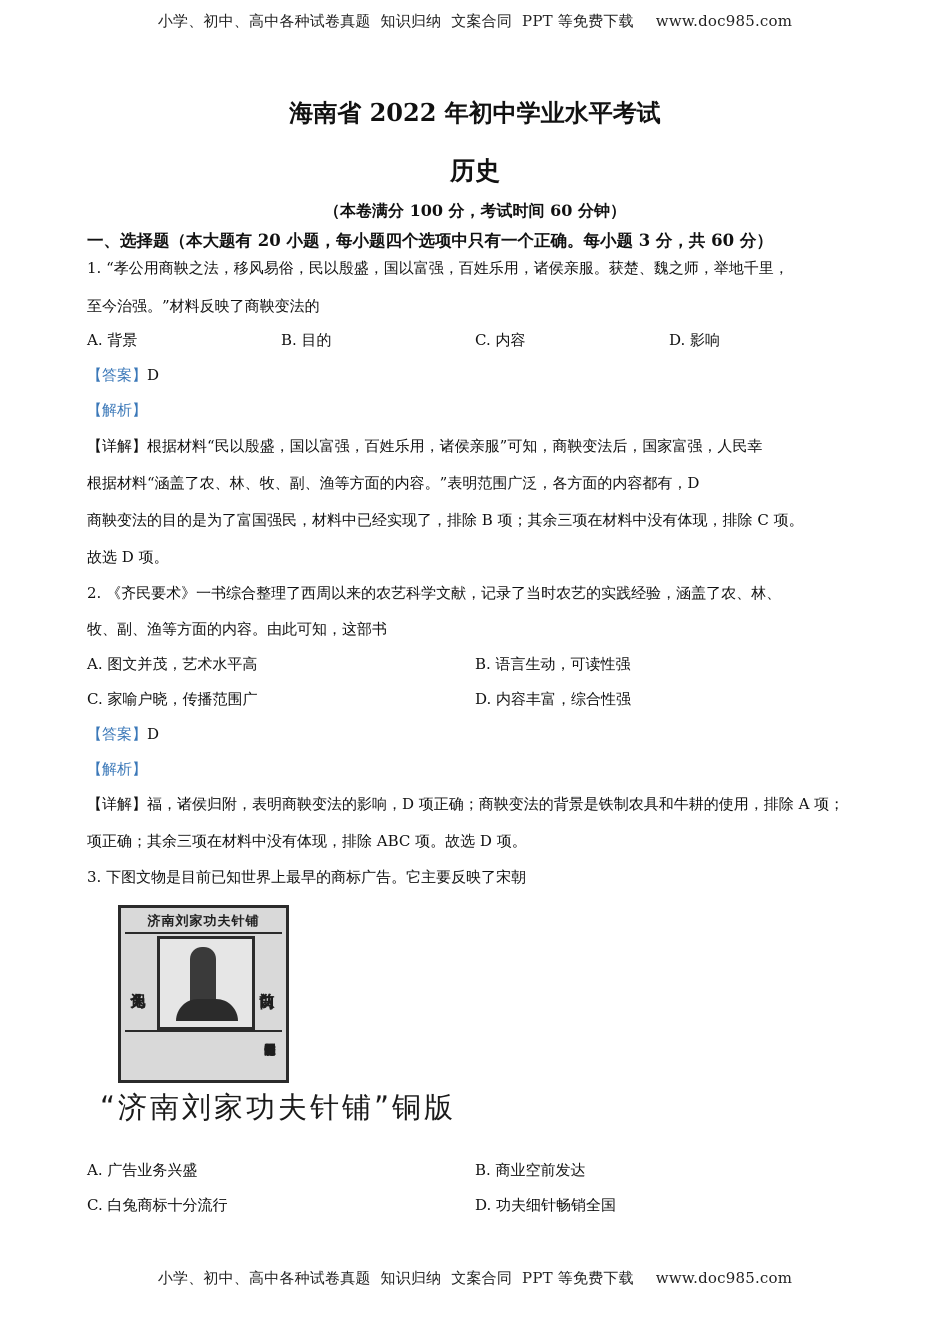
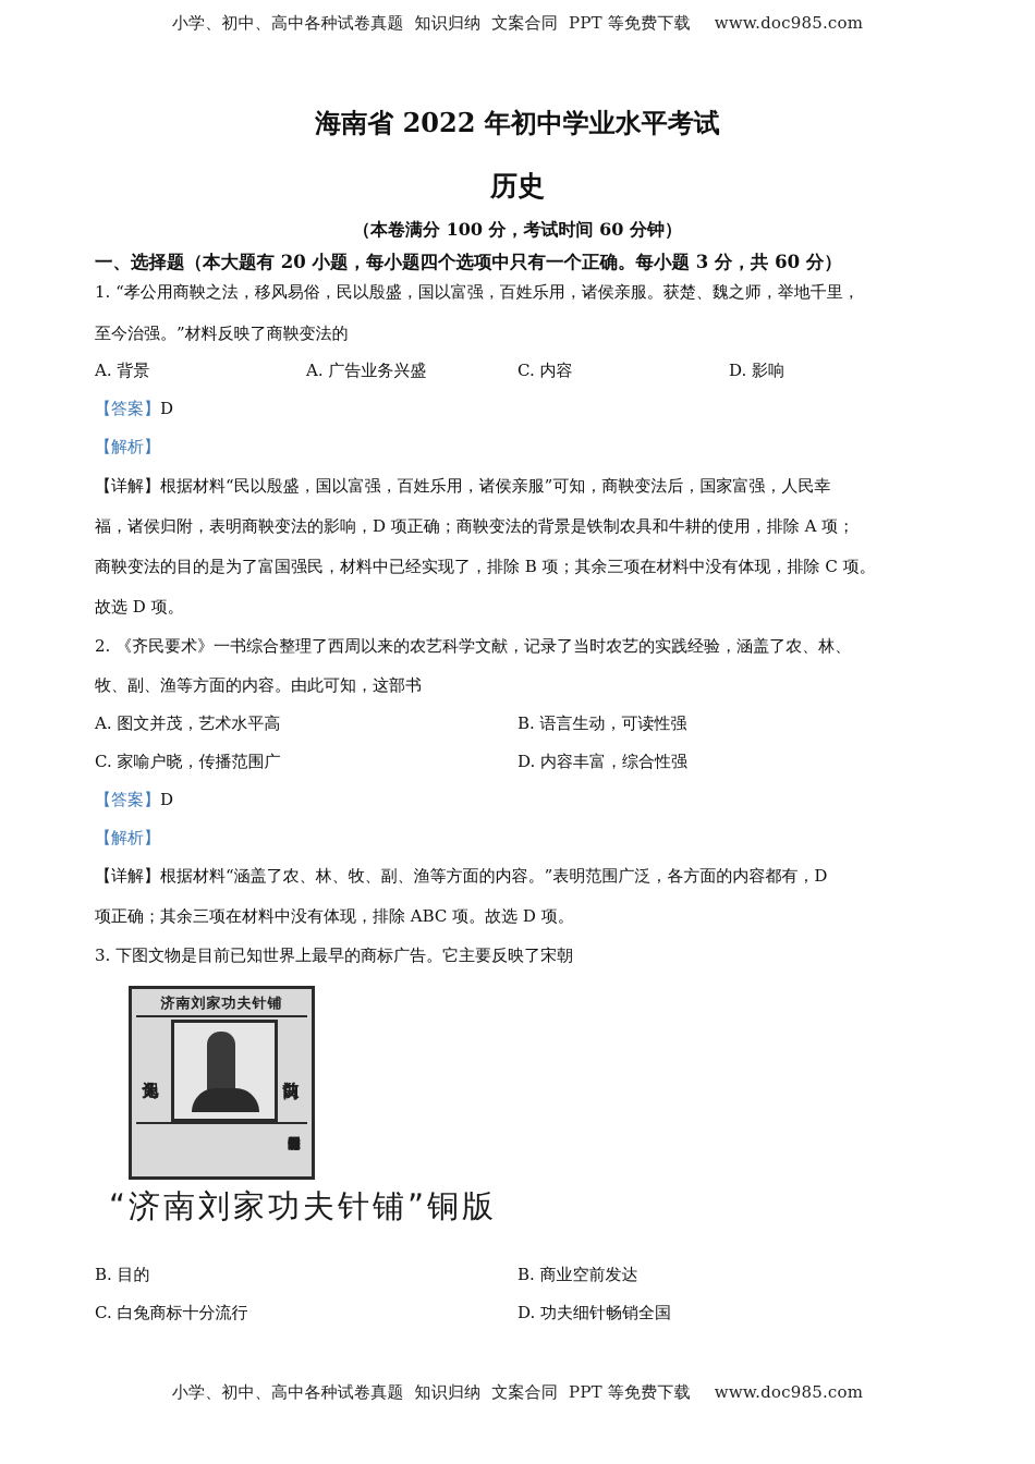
  小学、初中、高中各种试卷真题 知识归纳 文案合同 PPT 等免费下载 www.doc985.com
  海南省 2022 年初中学业水平考试
  历史
  （本卷满分 100 分，考试时间 60 分钟）
  一、选择题（本大题有 20 小题，每小题四个选项中只有一个正确。每小题 3 分，共 60 分）
  1. “孝公用商鞅之法，移风易俗，民以殷盛，国以富强，百姓乐用，诸侯亲服。获楚、魏之师，举地千里，
  至今治强。”材料反映了商鞅变法的
  A. 背景
- B. 目的
+ A. 广告业务兴盛
  C. 内容
  D. 影响
  【答案】D
  【解析】
  【详解】根据材料“民以殷盛，国以富强，百姓乐用，诸侯亲服”可知，商鞅变法后，国家富强，人民幸
- 根据材料“涵盖了农、林、牧、副、渔等方面的内容。”表明范围广泛，各方面的内容都有，D
+ 福，诸侯归附，表明商鞅变法的影响，D 项正确；商鞅变法的背景是铁制农具和牛耕的使用，排除 A 项；
  商鞅变法的目的是为了富国强民，材料中已经实现了，排除 B 项；其余三项在材料中没有体现，排除 C 项。
  故选 D 项。
  2. 《齐民要术》一书综合整理了西周以来的农艺科学文献，记录了当时农艺的实践经验，涵盖了农、林、
  牧、副、渔等方面的内容。由此可知，这部书
  A. 图文并茂，艺术水平高
  B. 语言生动，可读性强
  C. 家喻户晓，传播范围广
  D. 内容丰富，综合性强
  【答案】D
  【解析】
- 【详解】福，诸侯归附，表明商鞅变法的影响，D 项正确；商鞅变法的背景是铁制农具和牛耕的使用，排除 A 项；
+ 【详解】根据材料“涵盖了农、林、牧、副、渔等方面的内容。”表明范围广泛，各方面的内容都有，D
  项正确；其余三项在材料中没有体现，排除 ABC 项。故选 D 项。
  3. 下图文物是目前已知世界上最早的商标广告。它主要反映了宋朝
  济南刘家功夫针铺
  “济南刘家功夫针铺”铜版
- A. 广告业务兴盛
+ B. 目的
  B. 商业空前发达
  C. 白兔商标十分流行
  D. 功夫细针畅销全国
  小学、初中、高中各种试卷真题 知识归纳 文案合同 PPT 等免费下载 www.doc985.com
